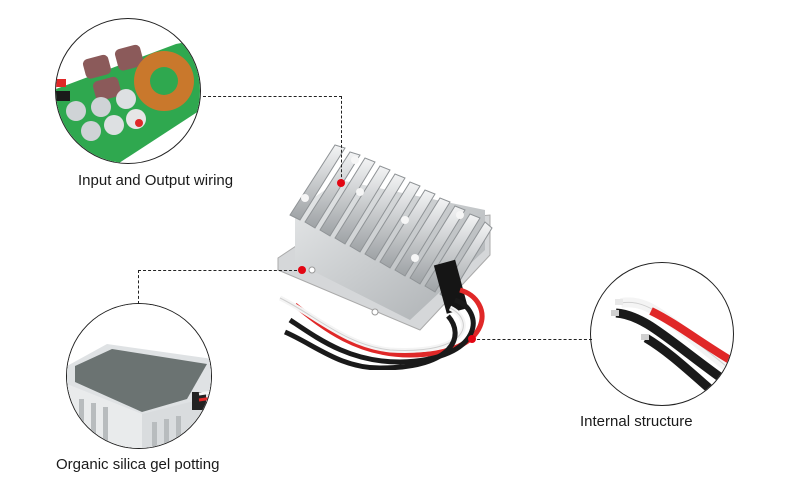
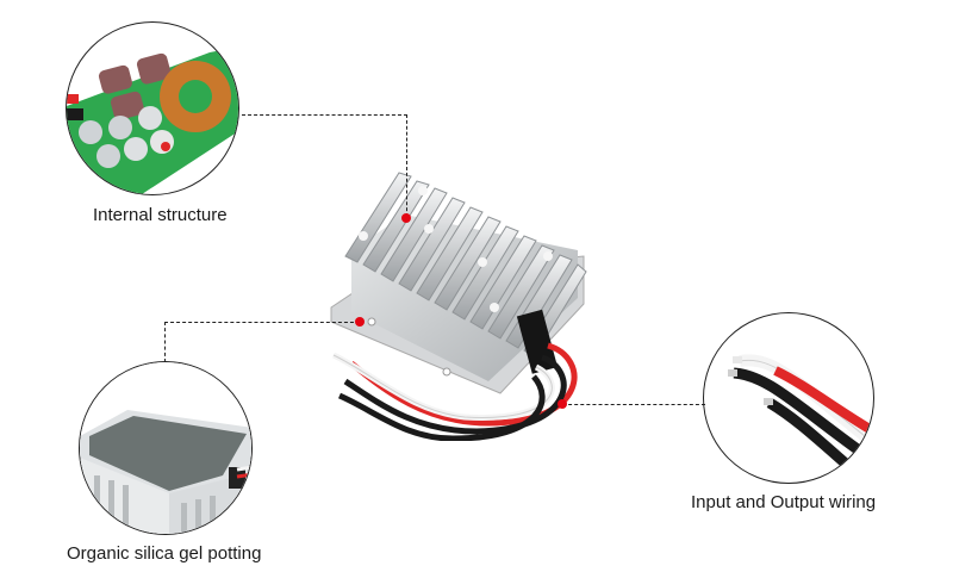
- Input and Output wiring
+ Internal structure
  Organic silica gel potting
- Internal structure
+ Input and Output wiring
